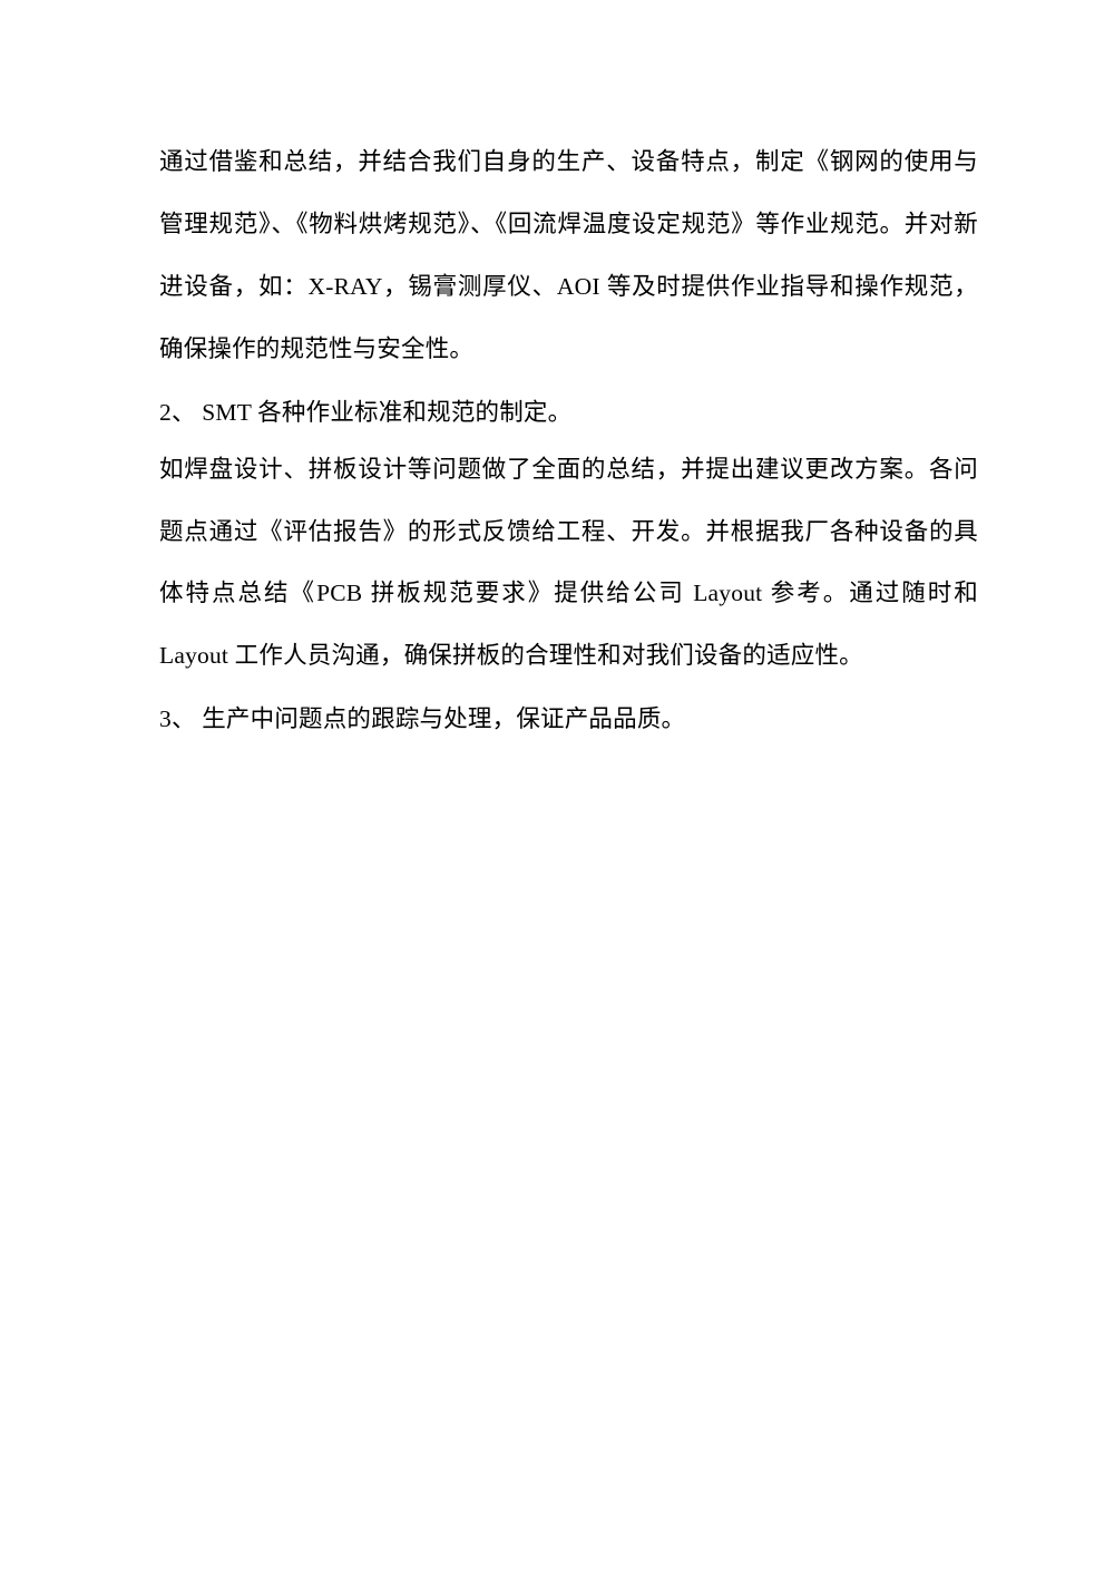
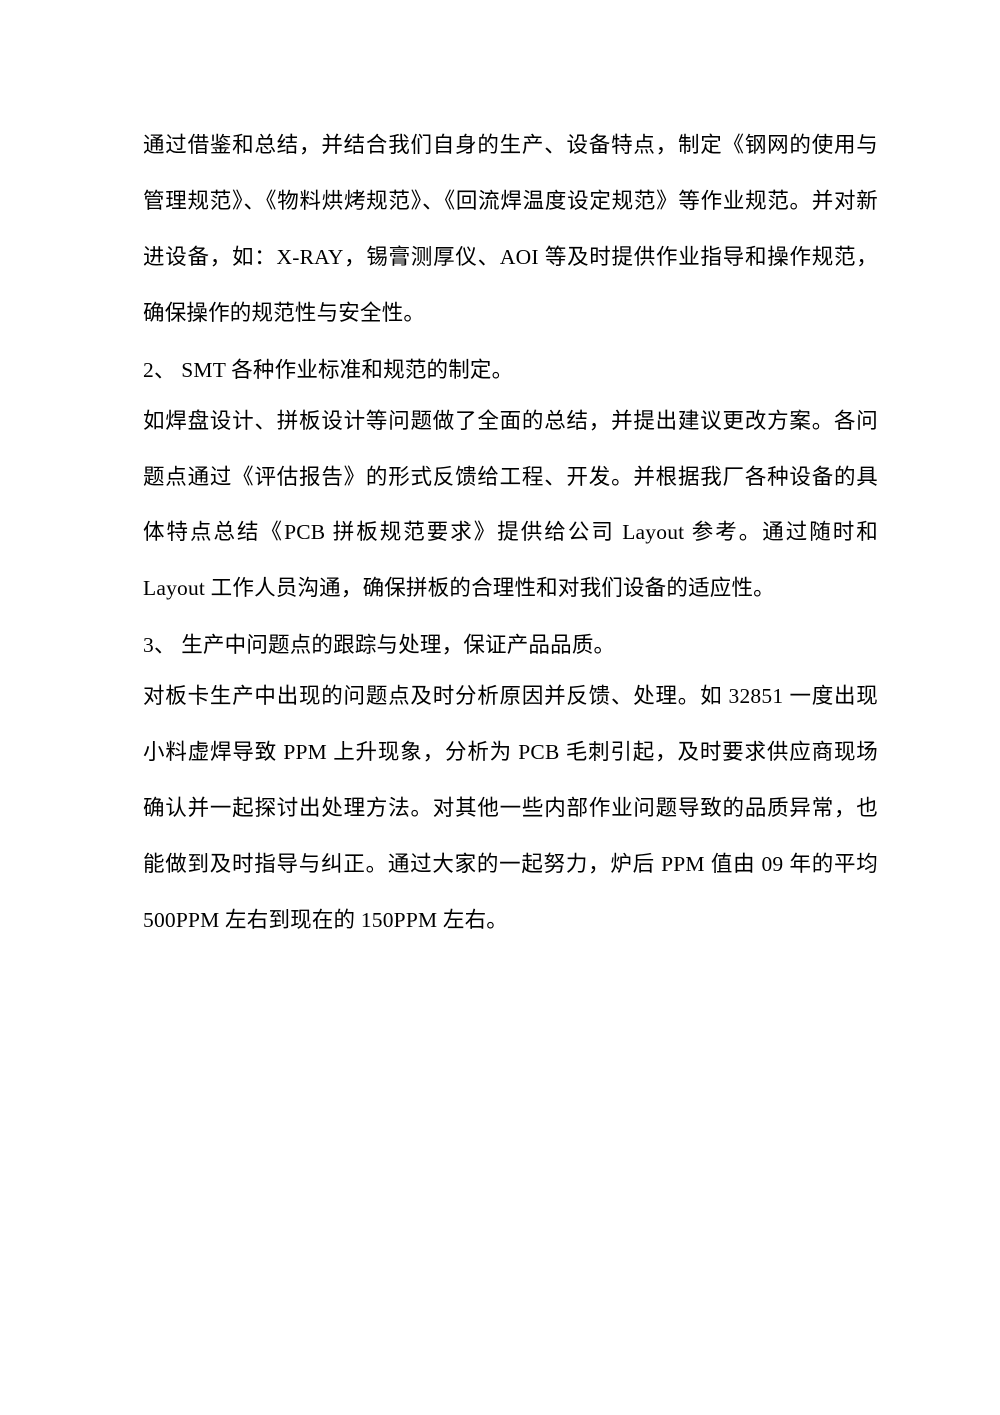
  通过借鉴和总结，并结合我们自身的生产、设备特点，制定《钢网的使用与管理规范》、《物料烘烤规范》、《回流焊温度设定规范》等作业规范。并对新进设备，如：X-RAY，锡膏测厚仪、AOI 等及时提供作业指导和操作规范，确保操作的规范性与安全性。
  2、 SMT 各种作业标准和规范的制定。
  如焊盘设计、拼板设计等问题做了全面的总结，并提出建议更改方案。各问题点通过《评估报告》的形式反馈给工程、开发。并根据我厂各种设备的具体特点总结《PCB 拼板规范要求》提供给公司 Layout 参考。通过随时和 Layout 工作人员沟通，确保拼板的合理性和对我们设备的适应性。
  3、 生产中问题点的跟踪与处理，保证产品品质。
+ 对板卡生产中出现的问题点及时分析原因并反馈、处理。如 32851 一度出现小料虚焊导致 PPM 上升现象，分析为 PCB 毛刺引起，及时要求供应商现场确认并一起探讨出处理方法。对其他一些内部作业问题导致的品质异常，也能做到及时指导与纠正。通过大家的一起努力，炉后 PPM 值由 09 年的平均 500PPM 左右到现在的 150PPM 左右。
